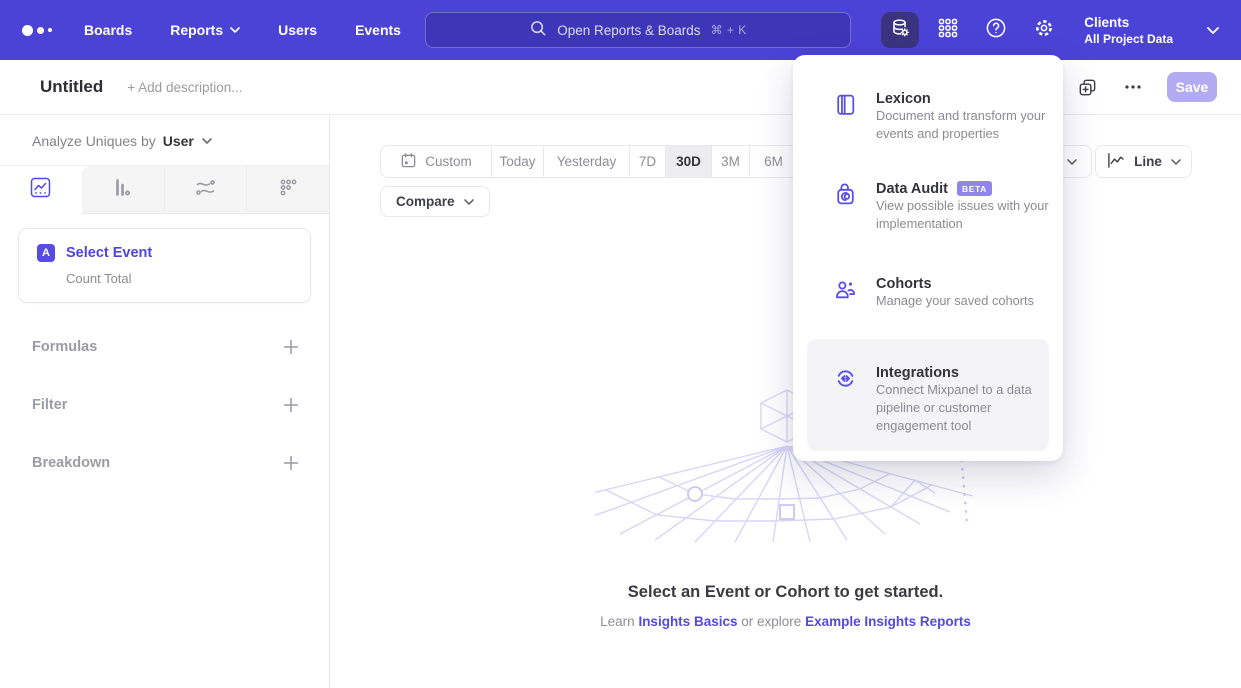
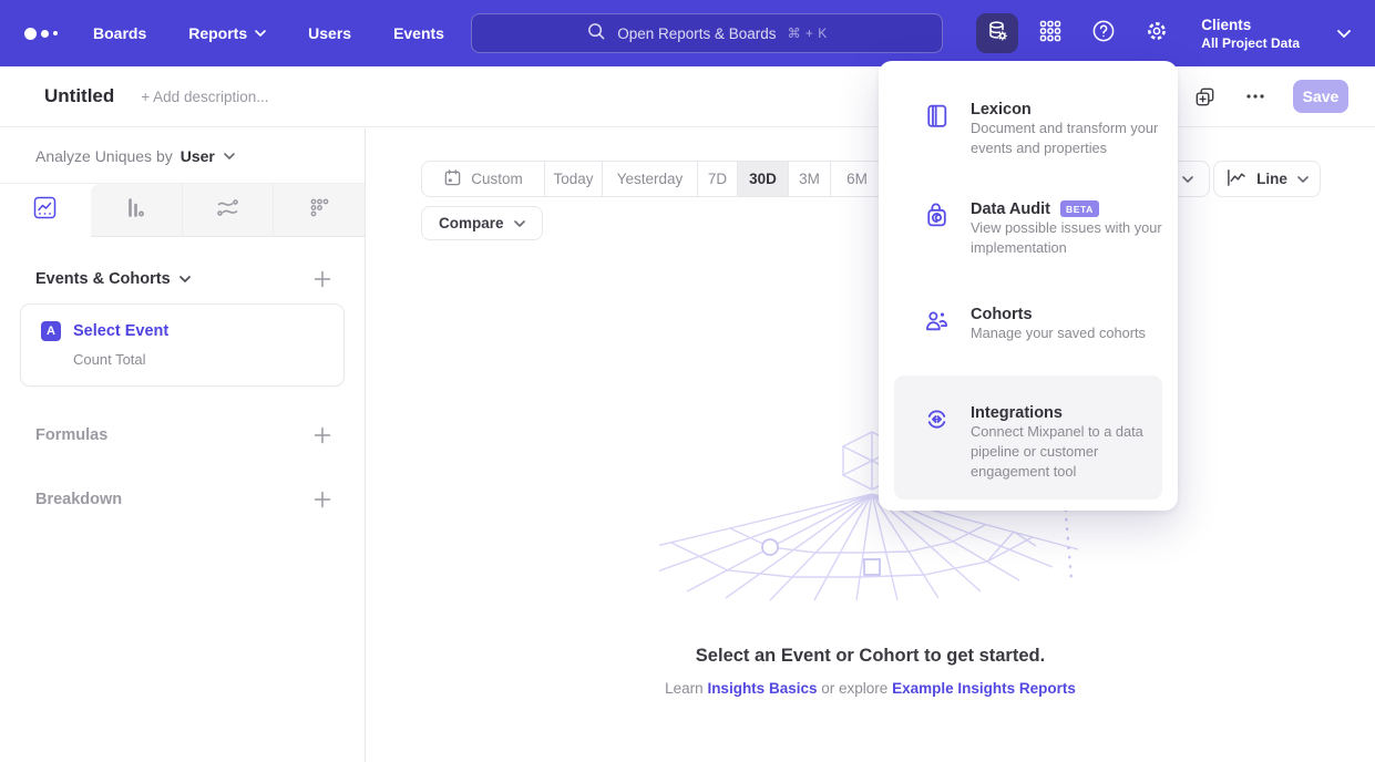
  Boards
  Reports
  Users
  Events
  Open Reports & Boards
  ⌘ + K
  Clients
  All Project Data
  Untitled
  + Add description...
  Save
  Analyze Uniques by
  User
+ Events & Cohorts
  A
  Select Event
  Count Total
  Formulas
- Filter
  Breakdown
  Custom
  Today
  Yesterday
  7D
  30D
  3M
  6M
  Compare
  Line
  Select an Event or Cohort to get started.
  Learn Insights Basics or explore Example Insights Reports
  Lexicon
  Document and transform your events and properties
  Data Audit
  BETA
  View possible issues with your implementation
  Cohorts
  Manage your saved cohorts
  Integrations
  Connect Mixpanel to a data pipeline or customer engagement tool
